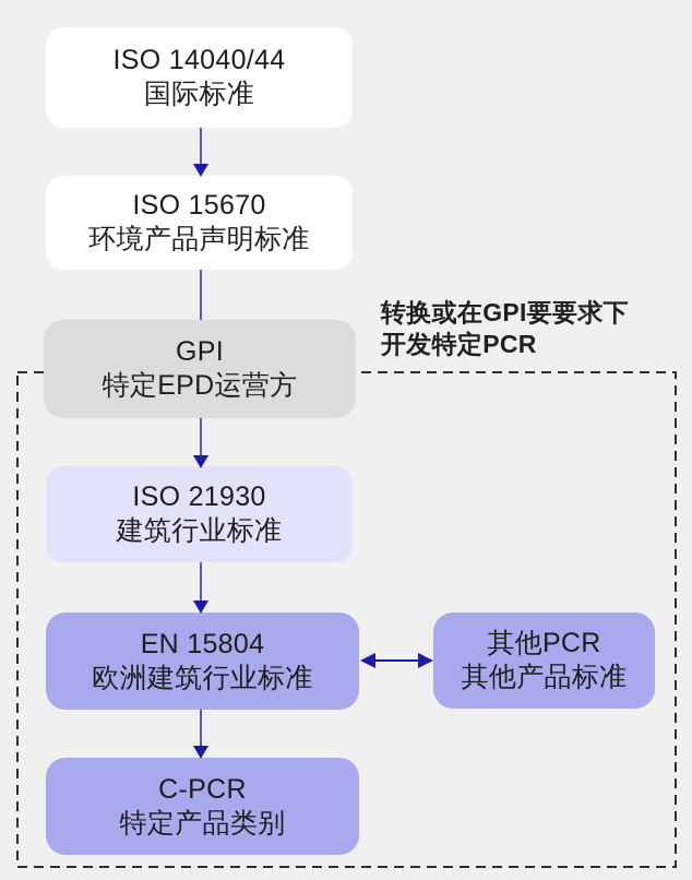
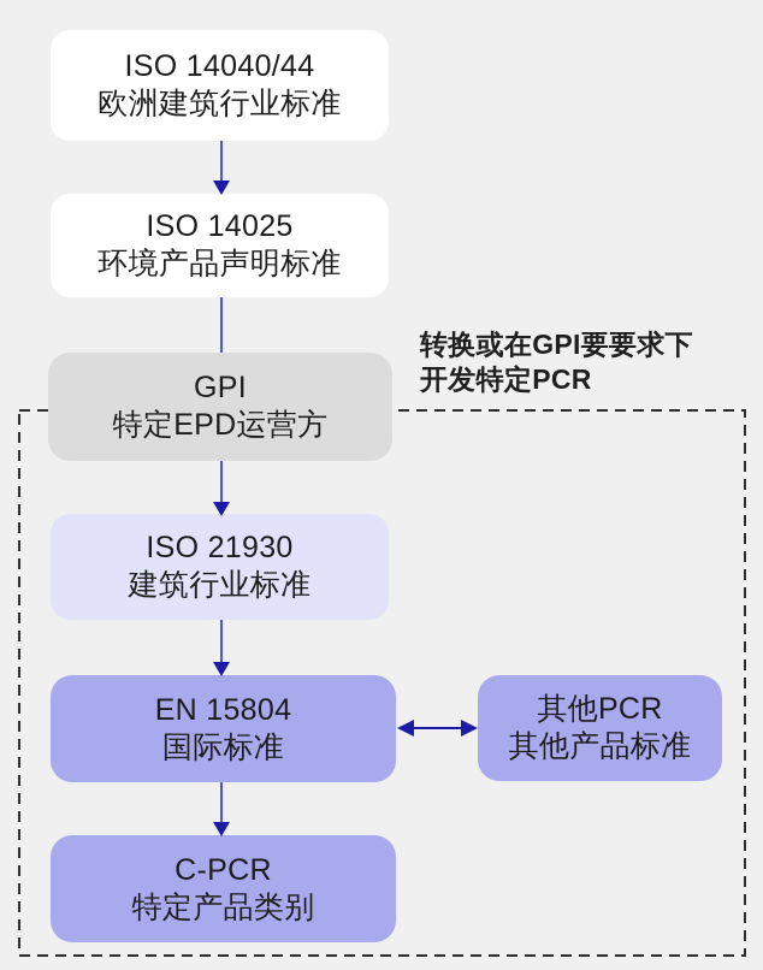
  ISO 14040/44
- 国际标准
+ 欧洲建筑行业标准
- ISO 15670
+ ISO 14025
  环境产品声明标准
  GPI
  特定EPD运营方
  ISO 21930
  建筑行业标准
  EN 15804
- 欧洲建筑行业标准
+ 国际标准
  其他PCR
  其他产品标准
  C-PCR
  特定产品类别
  转换或在GPI要要求下
  开发特定PCR
